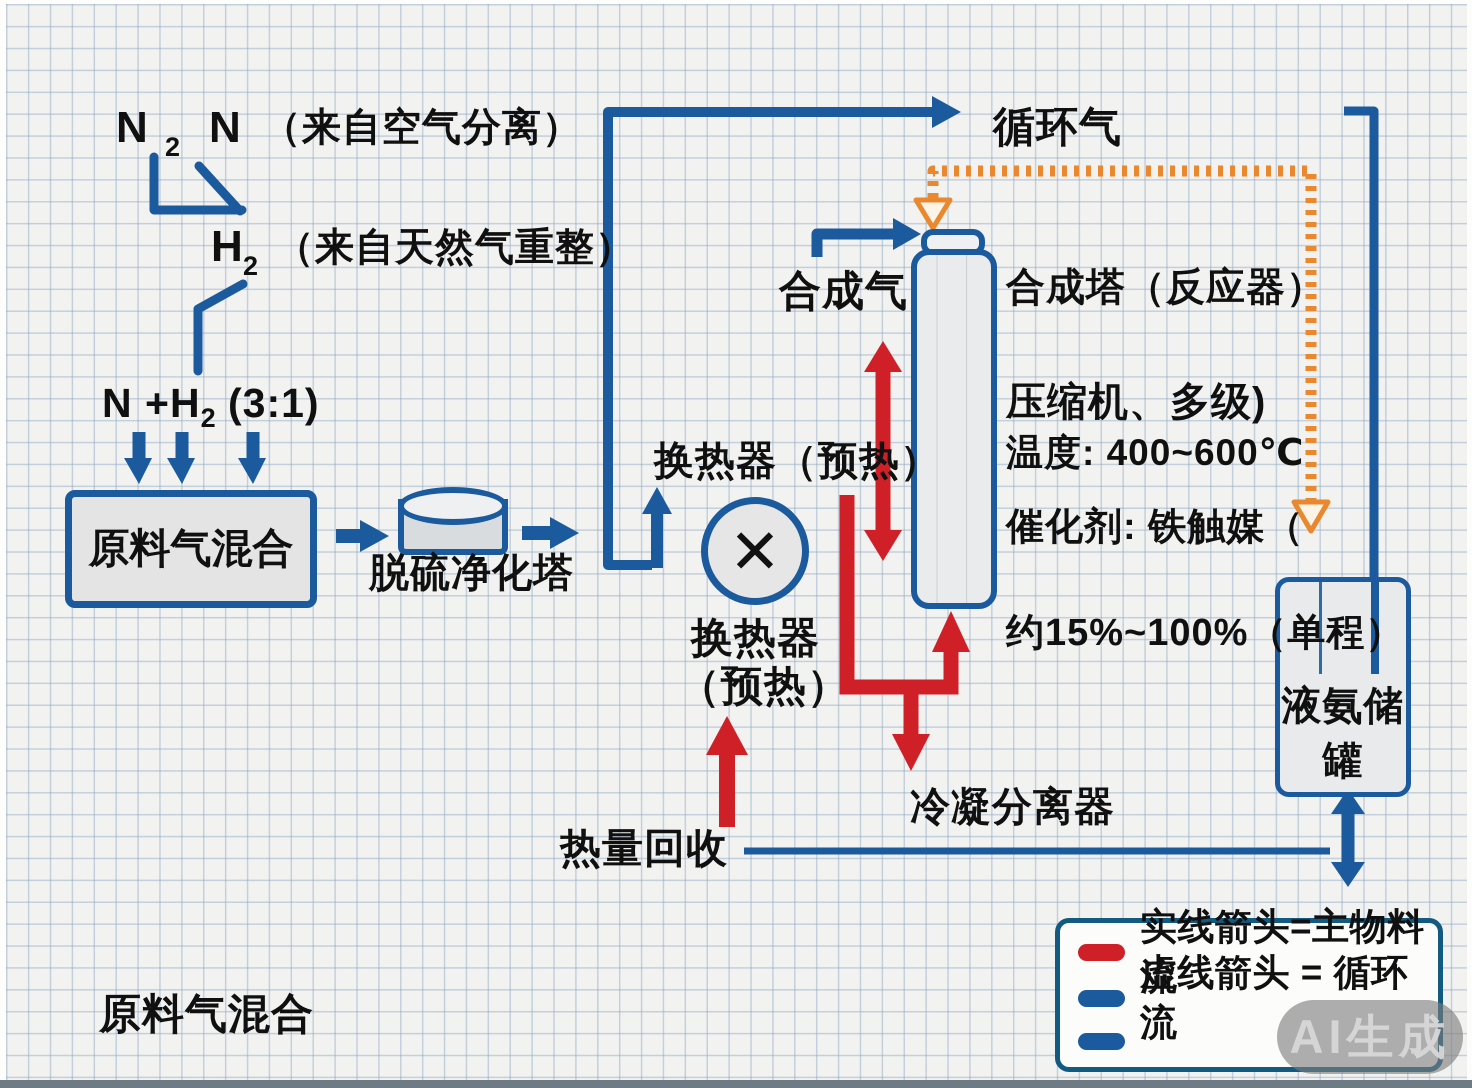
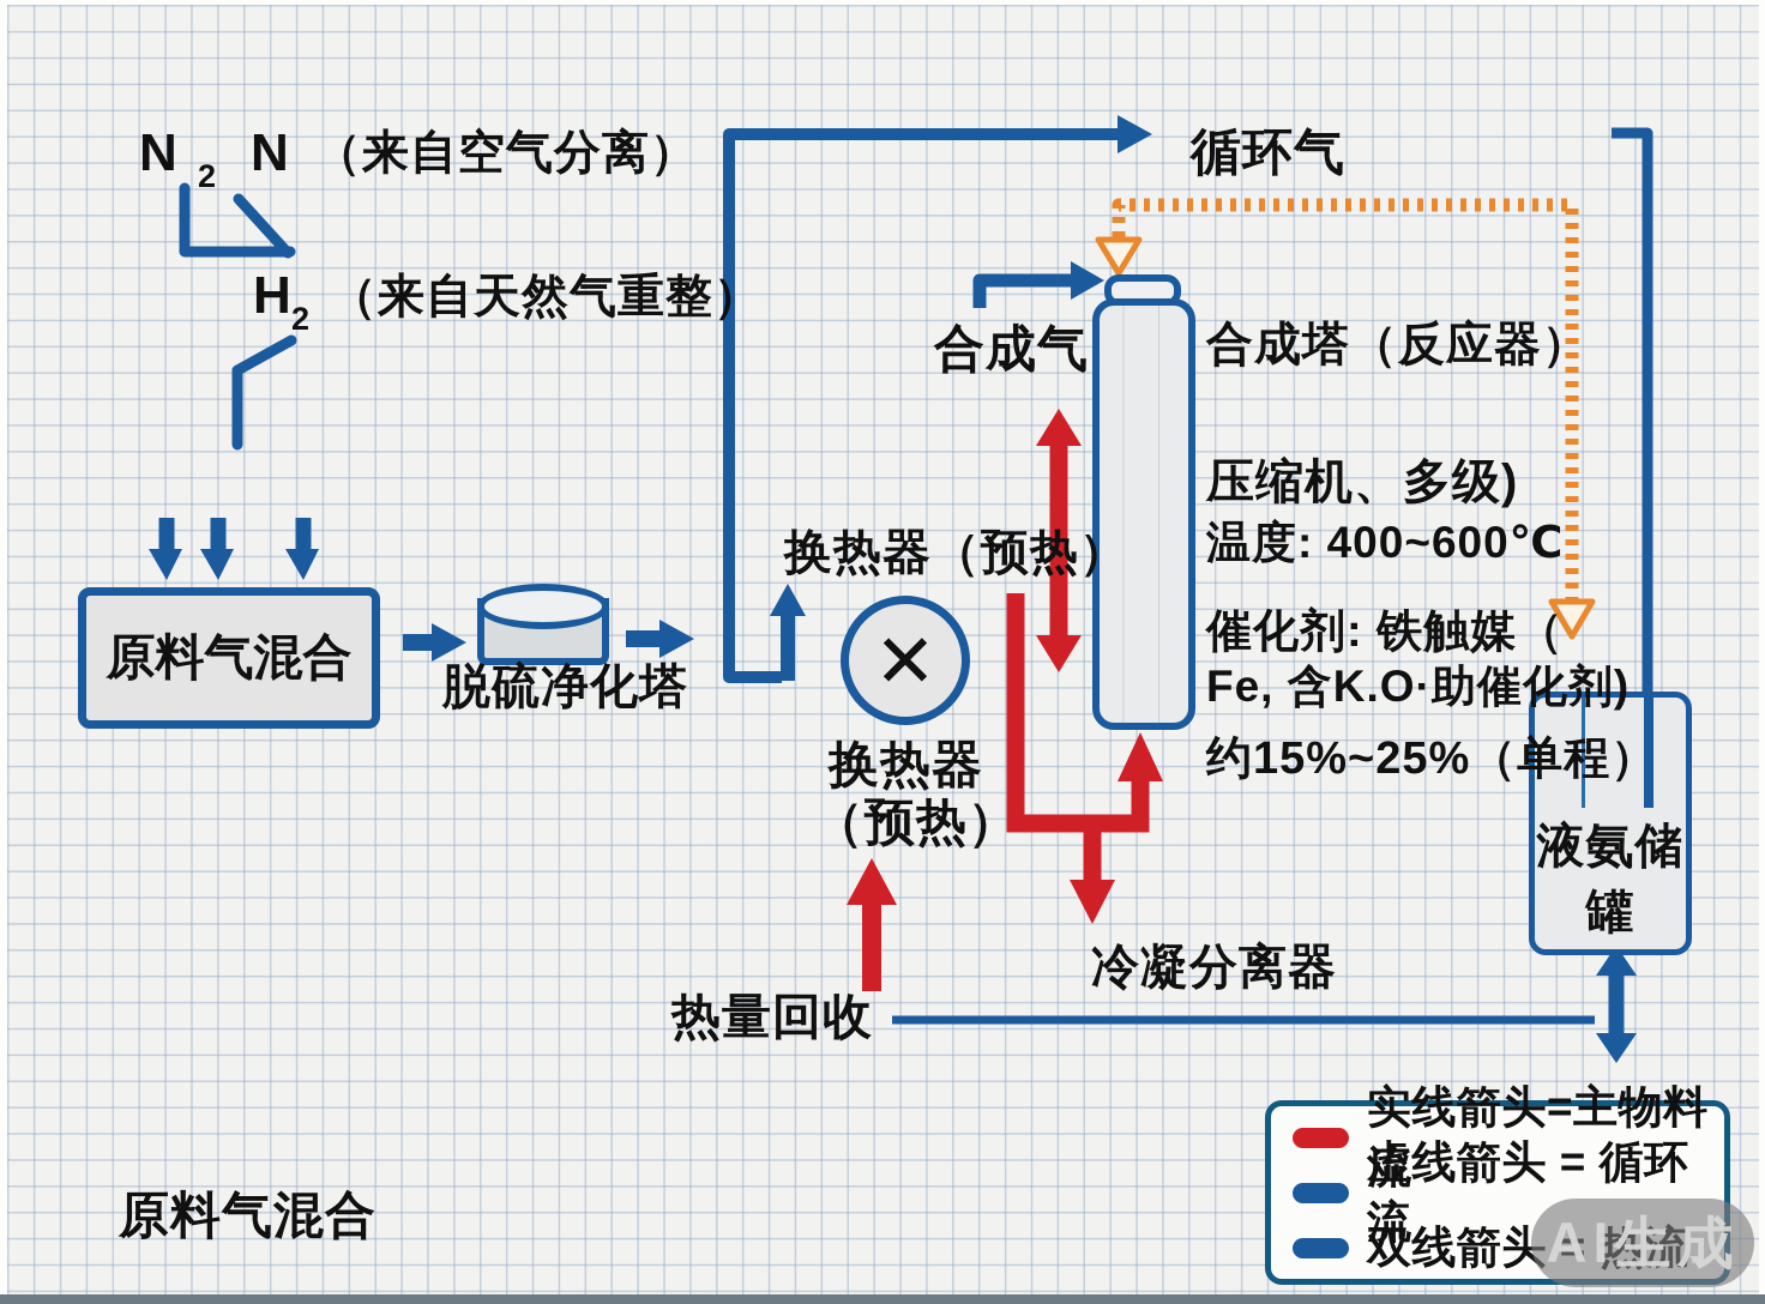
  原料气混合
  ✕
  液氨储罐
  N
  2
  N
  （来自空气分离）
  H
  2
  （来自天然气重整）
- N +H2 (3:1)
  脱硫净化塔
  循环气
  合成气
  合成塔（反应器）
  换热器（预热）
  换热器
  （预热）
  压缩机、多级)
  温度: 400~600℃
  催化剂: 铁触媒（
+ Fe, 含K.O·助催化剂)
- 约15%~100%（单程）
+ 约15%~25%（单程）
  冷凝分离器
  热量回收
  原料气混合
  实线箭头=主物料流
  虚线箭头 = 循环流
+ 双线箭头 = 热流
  AI生成
